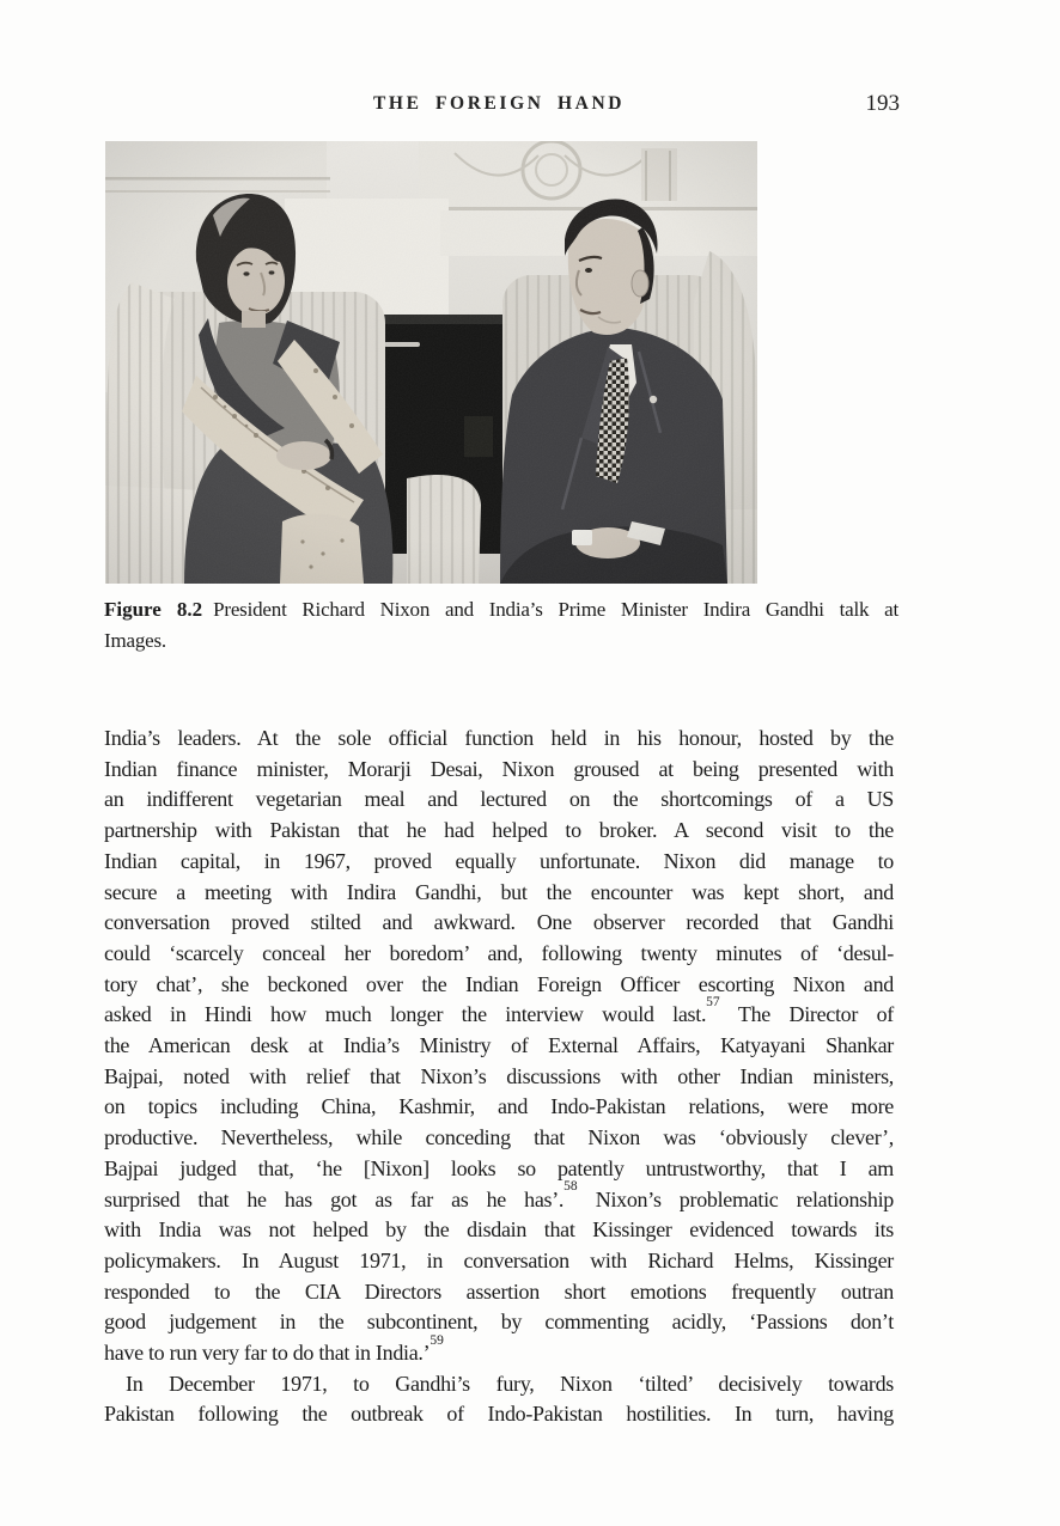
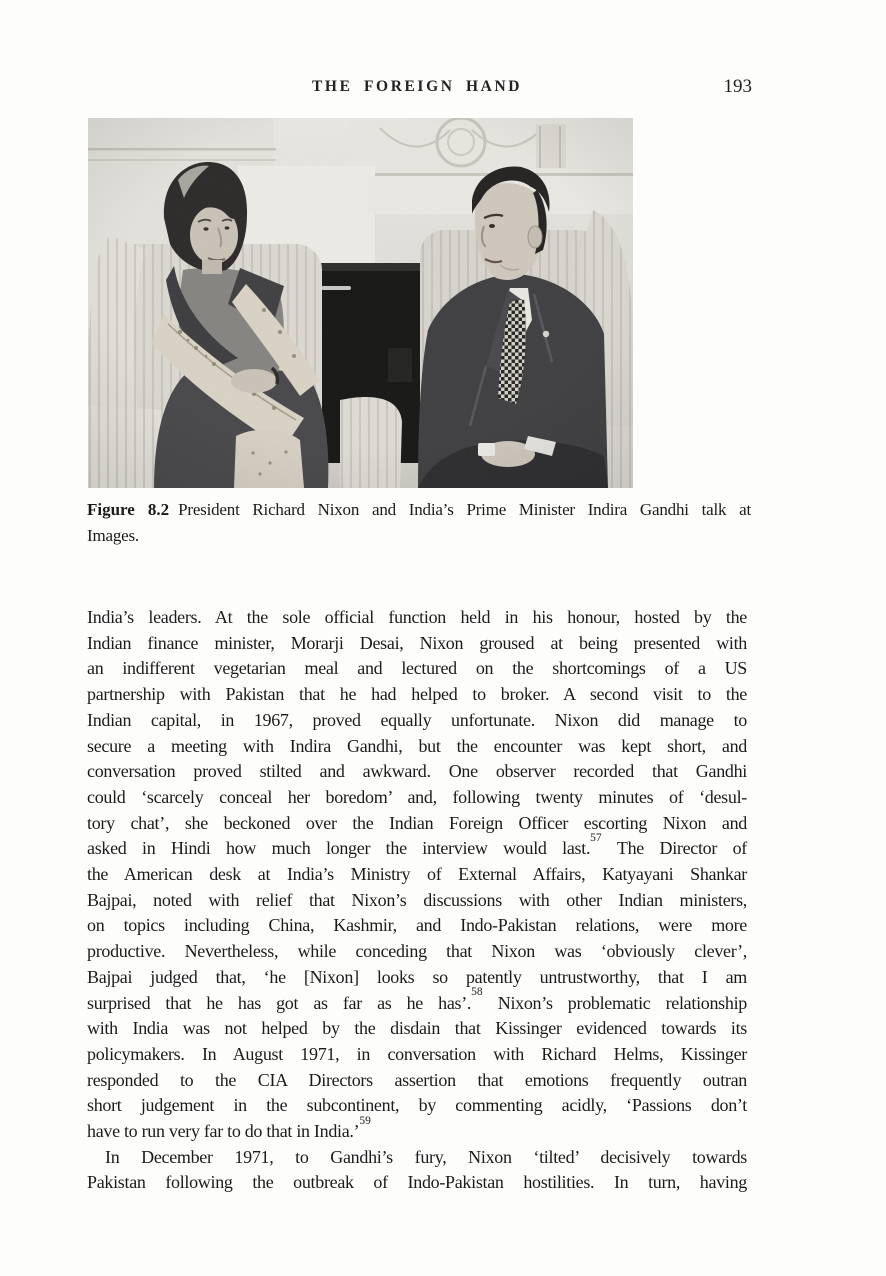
  THE FOREIGN HAND
  193
  Figure 8.2 President Richard Nixon and India’s Prime Minister Indira Gandhi talk at
  Images.
  India’s leaders. At the sole official function held in his honour, hosted by the
  Indian finance minister, Morarji Desai, Nixon groused at being presented with
  an indifferent vegetarian meal and lectured on the shortcomings of a US
  partnership with Pakistan that he had helped to broker. A second visit to the
  Indian capital, in 1967, proved equally unfortunate. Nixon did manage to
  secure a meeting with Indira Gandhi, but the encounter was kept short, and
  conversation proved stilted and awkward. One observer recorded that Gandhi
  could ‘scarcely conceal her boredom’ and, following twenty minutes of ‘desul-
  tory chat’, she beckoned over the Indian Foreign Officer escorting Nixon and
  asked in Hindi how much longer the interview would last.57 The Director of
  the American desk at India’s Ministry of External Affairs, Katyayani Shankar
  Bajpai, noted with relief that Nixon’s discussions with other Indian ministers,
  on topics including China, Kashmir, and Indo-Pakistan relations, were more
  productive. Nevertheless, while conceding that Nixon was ‘obviously clever’,
  Bajpai judged that, ‘he [Nixon] looks so patently untrustworthy, that I am
  surprised that he has got as far as he has’.58 Nixon’s problematic relationship
  with India was not helped by the disdain that Kissinger evidenced towards its
  policymakers. In August 1971, in conversation with Richard Helms, Kissinger
- responded to the CIA Directors assertion short emotions frequently outran
+ responded to the CIA Directors assertion that emotions frequently outran
- good judgement in the subcontinent, by commenting acidly, ‘Passions don’t
+ short judgement in the subcontinent, by commenting acidly, ‘Passions don’t
  have to run very far to do that in India.’59
  In December 1971, to Gandhi’s fury, Nixon ‘tilted’ decisively towards
  Pakistan following the outbreak of Indo-Pakistan hostilities. In turn, having
